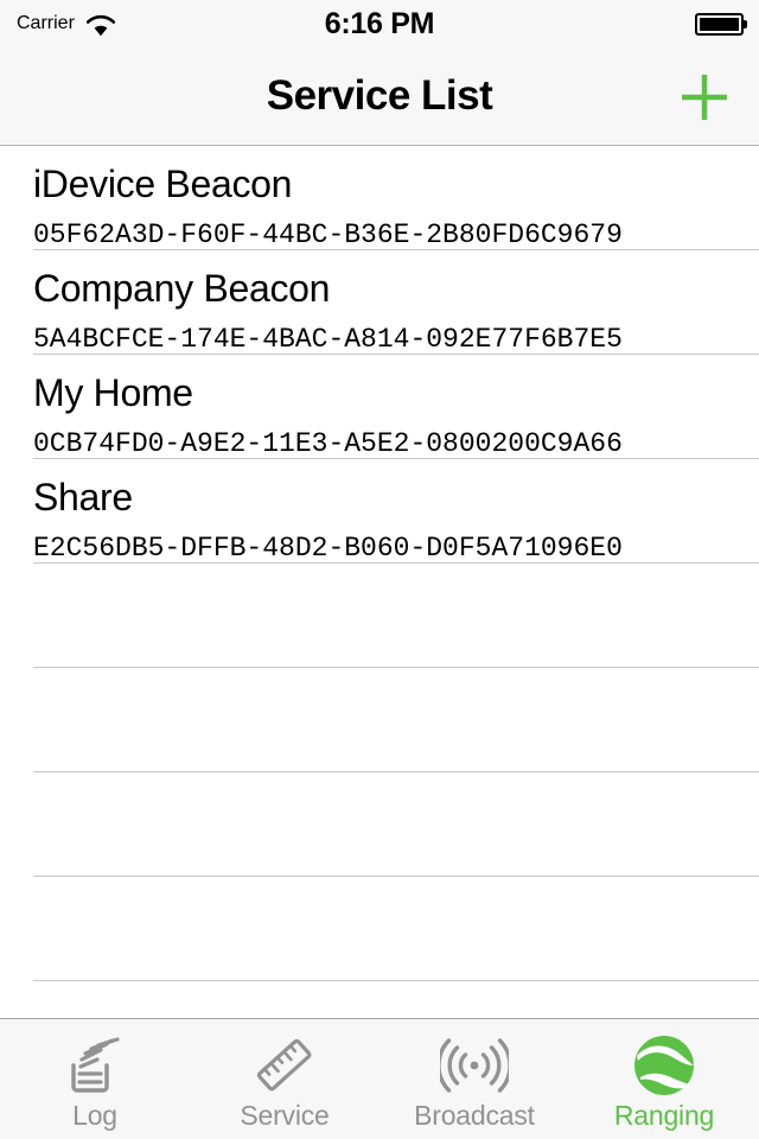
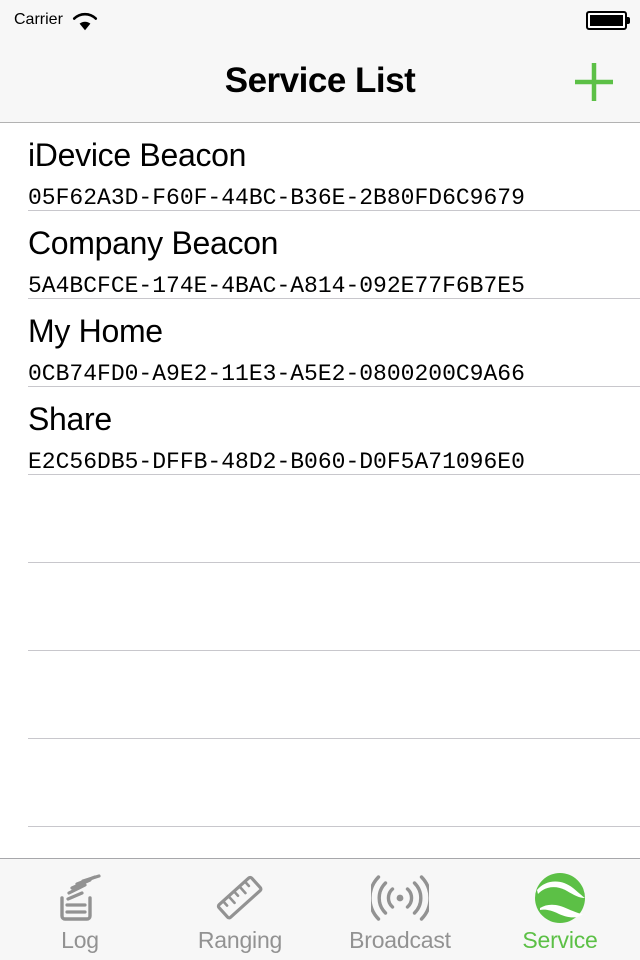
  Carrier
- 6:16 PM
  Service List
  iDevice Beacon
  05F62A3D-F60F-44BC-B36E-2B80FD6C9679
  Company Beacon
  5A4BCFCE-174E-4BAC-A814-092E77F6B7E5
  My Home
  0CB74FD0-A9E2-11E3-A5E2-0800200C9A66
  Share
  E2C56DB5-DFFB-48D2-B060-D0F5A71096E0
  Log
- Service
+ Ranging
  Broadcast
- Ranging
+ Service
